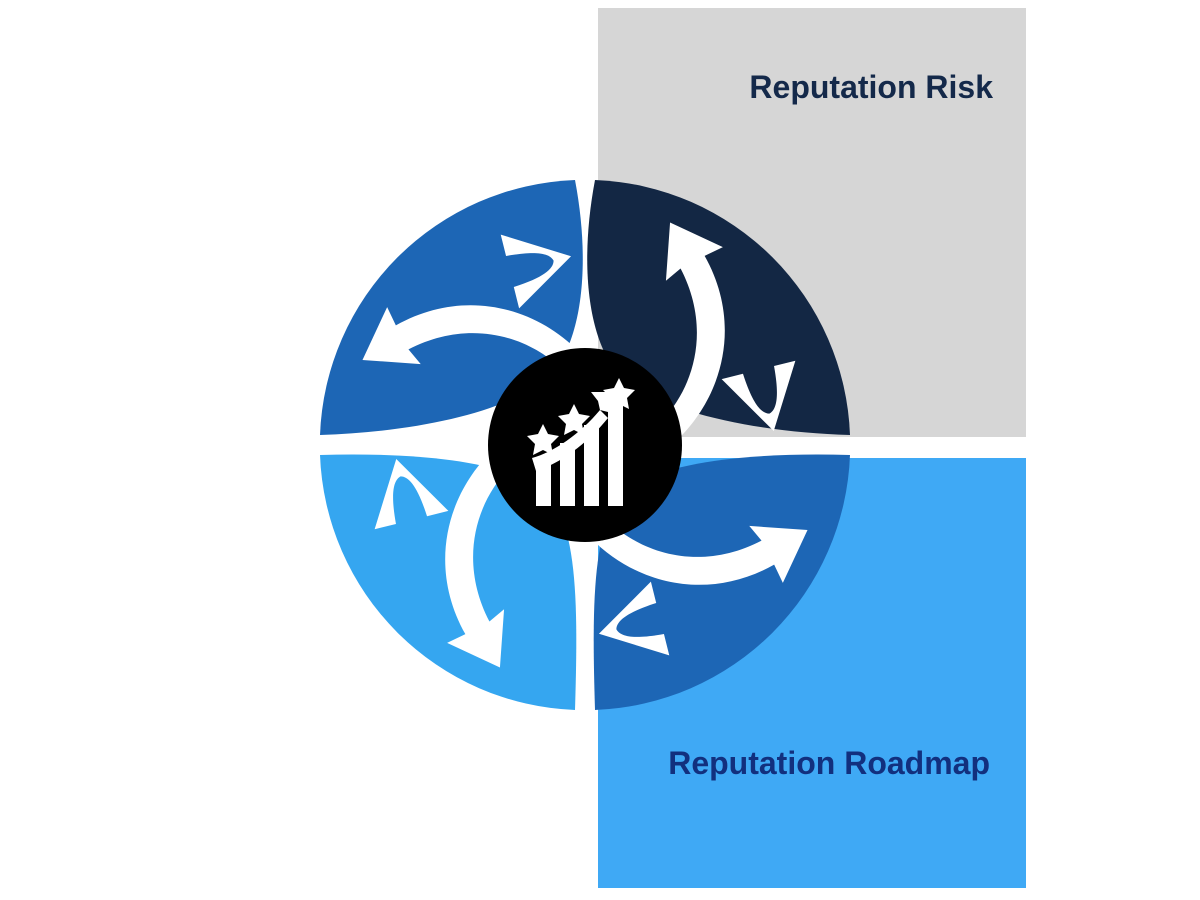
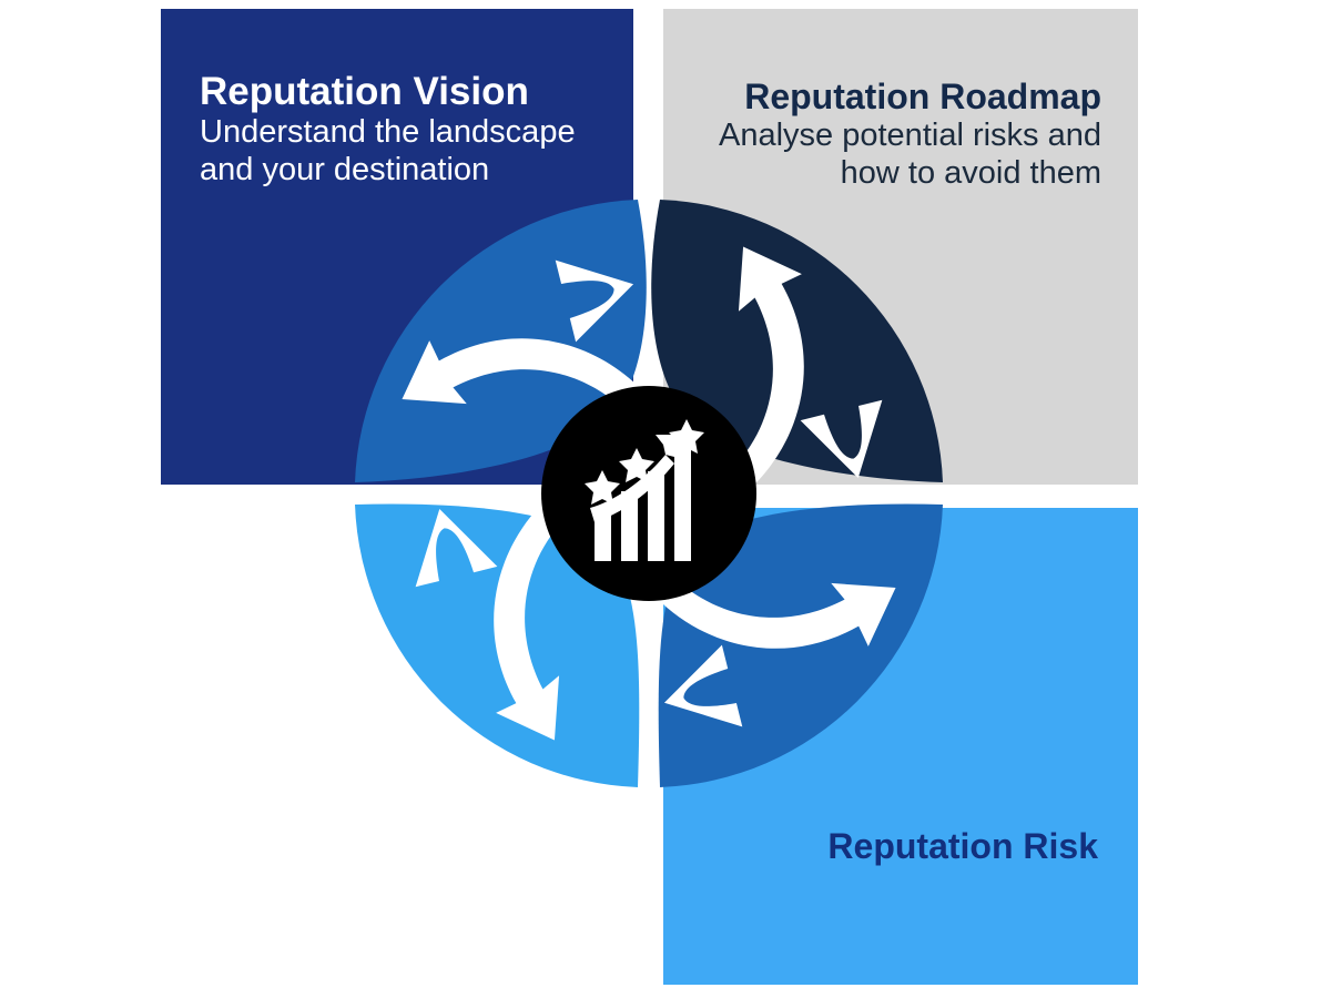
+ Reputation Vision
+ Understand the landscape and your destination
- Reputation Risk
+ Reputation Roadmap
+ Analyse potential risks and how to avoid them
- Reputation Roadmap
+ Reputation Risk
